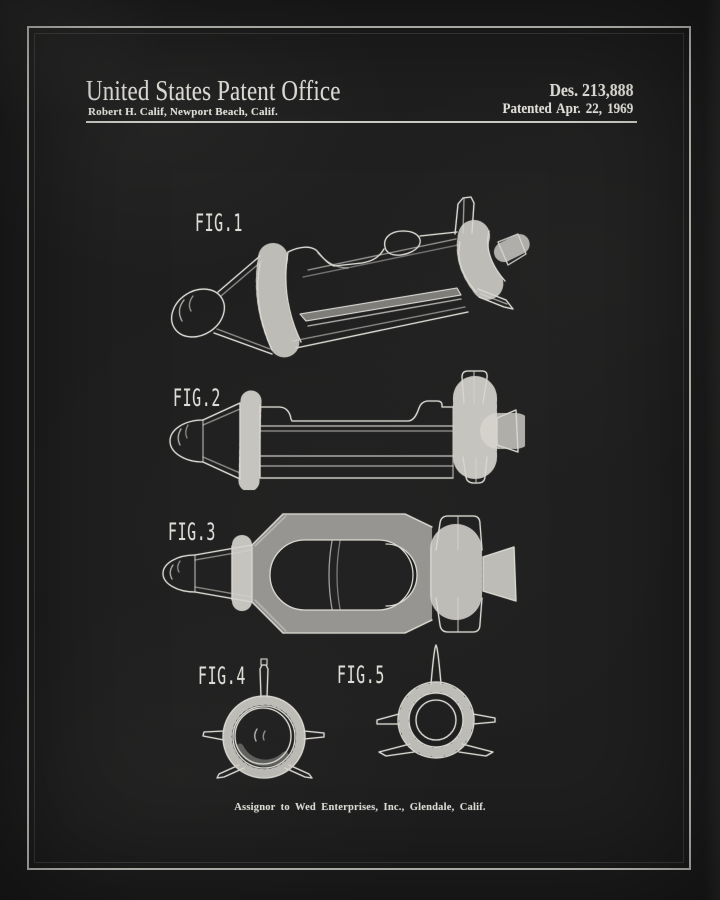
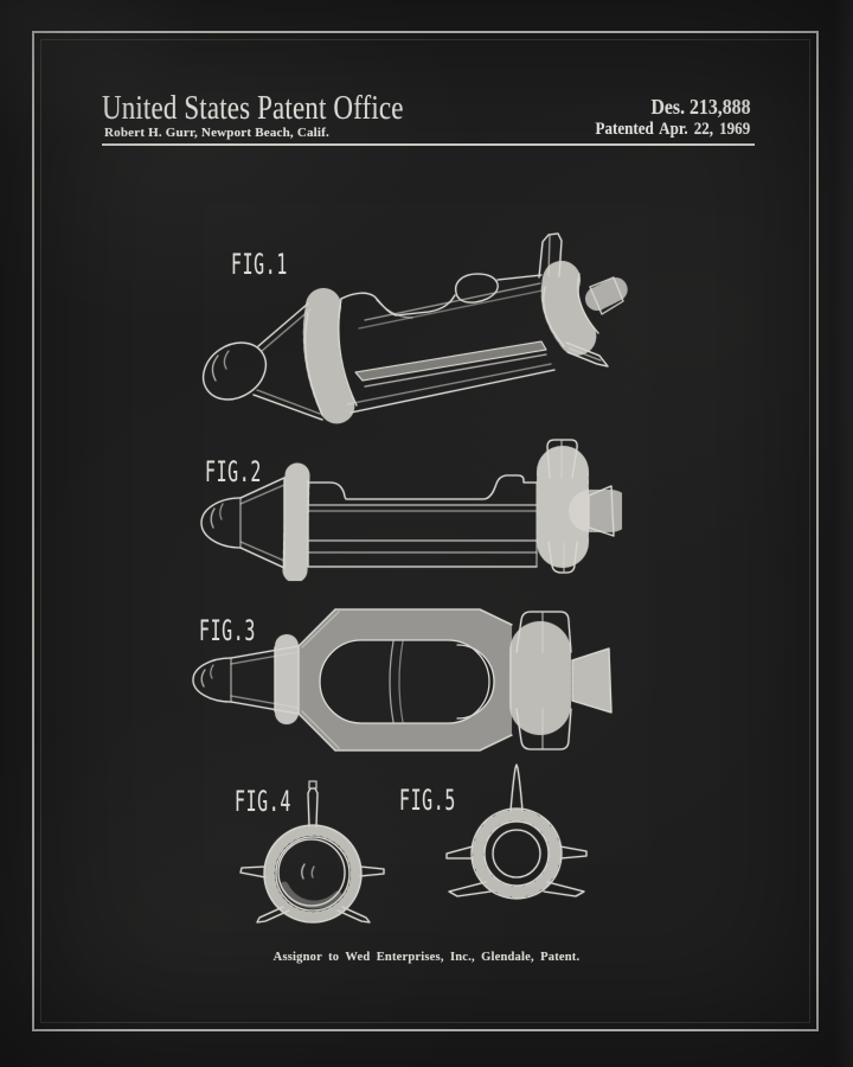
  United States Patent Office
- Robert H. Calif, Newport Beach, Calif.
+ Robert H. Gurr, Newport Beach, Calif.
  Des. 213,888
  Patented Apr. 22, 1969
  FIG.1
  FIG.2
  FIG.3
  FIG.4
  FIG.5
- Assignor to Wed Enterprises, Inc., Glendale, Calif.
+ Assignor to Wed Enterprises, Inc., Glendale, Patent.
